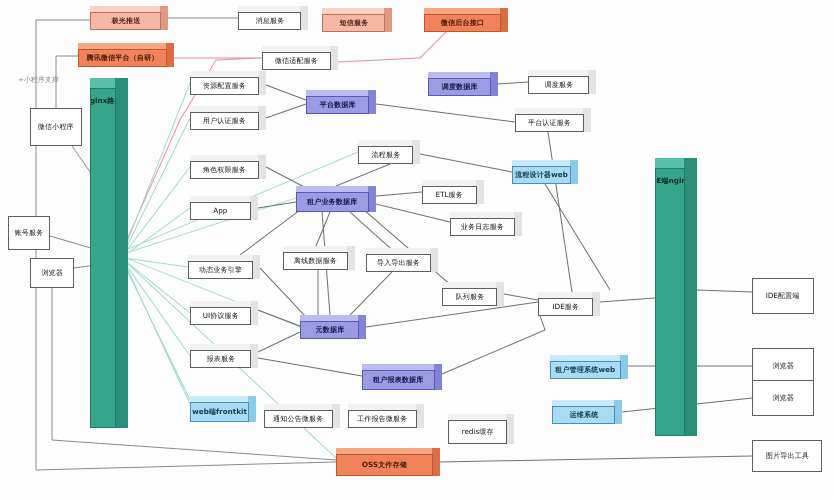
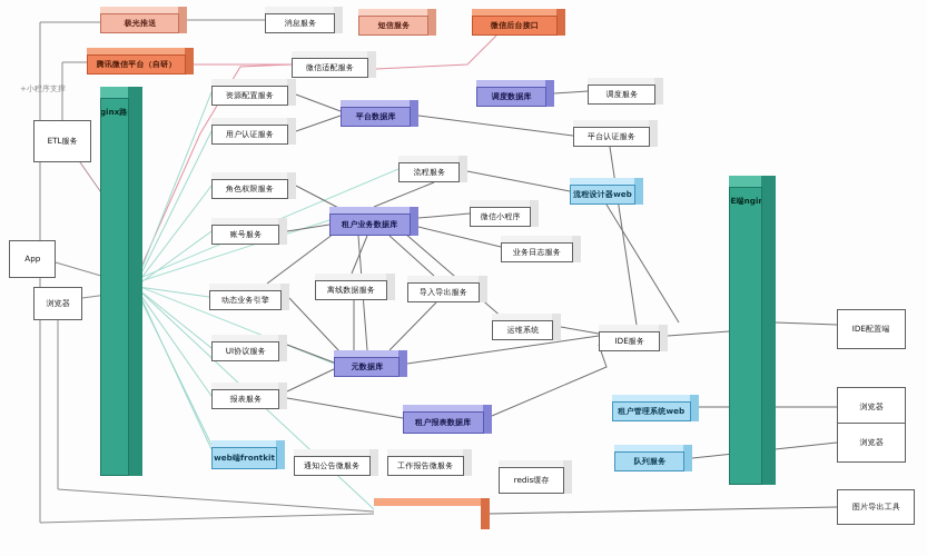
  +小程序支撑
  极光推送
  消息服务
  短信服务
  微信后台接口
  腾讯微信平台（自研）
  微信适配服务
  资源配置服务
  平台数据库
  调度数据库
  调度服务
  用户认证服务
  平台认证服务
  ginx路
- 微信小程序
+ ETL服务
  流程服务
  流程设计器web
  角色权限服务
  租户业务数据库
- ETL服务
+ 微信小程序
- App
+ 账号服务
  业务日志服务
- 账号服务
+ App
  动态业务引擎
  离线数据服务
  导入导出服务
  浏览器
- 队列服务
+ 运维系统
  IDE服务
  IDE配置端
  UI协议服务
  元数据库
  报表服务
  租户报表数据库
  租户管理系统web
  浏览器
  web端frontkit
  通知公告微服务
  工作报告微服务
- 运维系统
+ 队列服务
  浏览器
  redis缓存
- OSS文件存储
  图片导出工具
